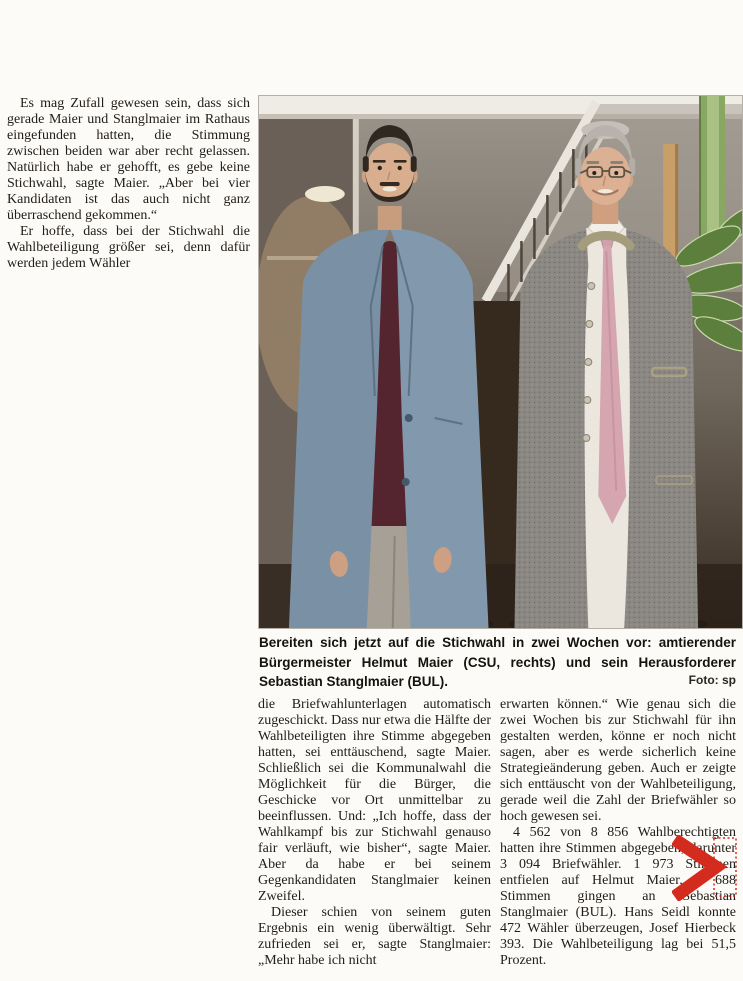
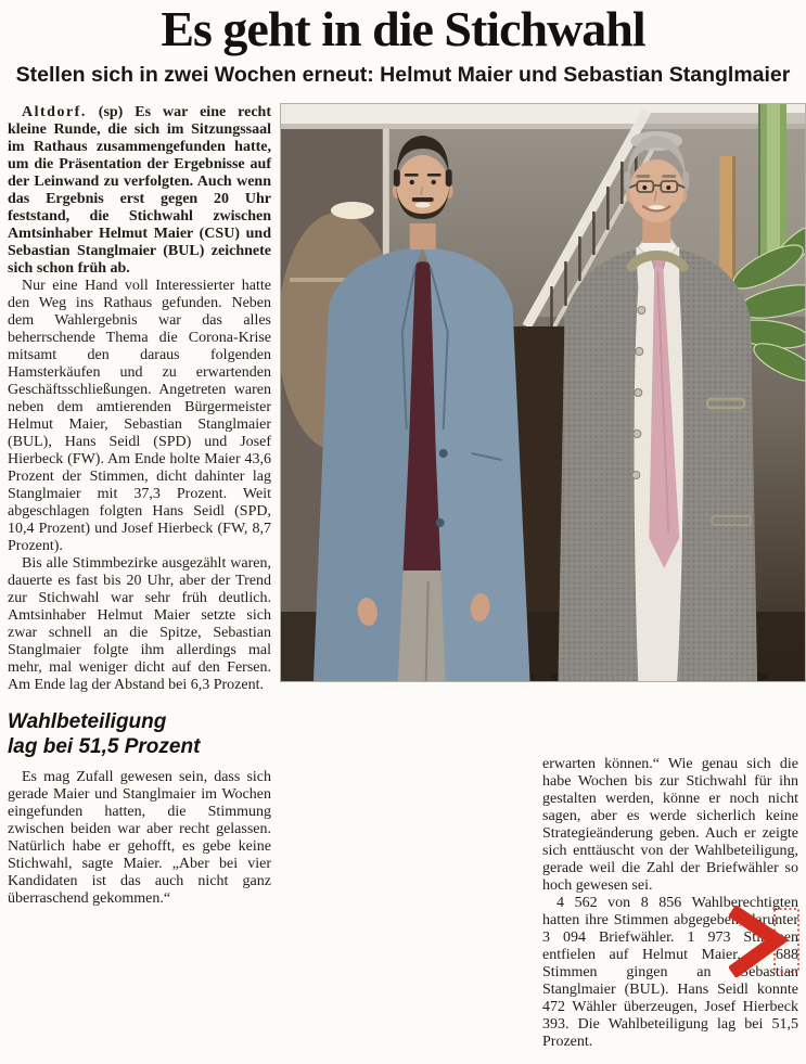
+ Es geht in die Stichwahl
+ Stellen sich in zwei Wochen erneut: Helmut Maier und Sebastian Stanglmaier
+ Altdorf. (sp) Es war eine recht kleine Runde, die sich im Sitzungssaal im Rathaus zusammengefunden hatte, um die Präsentation der Ergebnisse auf der Leinwand zu verfolgten. Auch wenn das Ergebnis erst gegen 20 Uhr feststand, die Stichwahl zwischen Amtsinhaber Helmut Maier (CSU) und Sebastian Stanglmaier (BUL) zeichnete sich schon früh ab.
+ Nur eine Hand voll Interessierter hatte den Weg ins Rathaus gefunden. Neben dem Wahlergebnis war das alles beherrschende Thema die Corona-Krise mitsamt den daraus folgenden Hamsterkäufen und zu erwartenden Geschäftsschließungen. Angetreten waren neben dem amtierenden Bürgermeister Helmut Maier, Sebastian Stanglmaier (BUL), Hans Seidl (SPD) und Josef Hierbeck (FW). Am Ende holte Maier 43,6 Prozent der Stimmen, dicht dahinter lag Stanglmaier mit 37,3 Prozent. Weit abgeschlagen folgten Hans Seidl (SPD, 10,4 Prozent) und Josef Hierbeck (FW, 8,7 Prozent).
+ Bis alle Stimmbezirke ausgezählt waren, dauerte es fast bis 20 Uhr, aber der Trend zur Stichwahl war sehr früh deutlich. Amtsinhaber Helmut Maier setzte sich zwar schnell an die Spitze, Sebastian Stanglmaier folgte ihm allerdings mal mehr, mal weniger dicht auf den Fersen. Am Ende lag der Abstand bei 6,3 Prozent.
+ Wahlbeteiligung
+ lag bei 51,5 Prozent
- Es mag Zufall gewesen sein, dass sich gerade Maier und Stanglmaier im Rathaus eingefunden hatten, die Stimmung zwischen beiden war aber recht gelassen. Natürlich habe er gehofft, es gebe keine Stichwahl, sagte Maier. „Aber bei vier Kandidaten ist das auch nicht ganz überraschend gekommen.“
+ Es mag Zufall gewesen sein, dass sich gerade Maier und Stanglmaier im Wochen eingefunden hatten, die Stimmung zwischen beiden war aber recht gelassen. Natürlich habe er gehofft, es gebe keine Stichwahl, sagte Maier. „Aber bei vier Kandidaten ist das auch nicht ganz überraschend gekommen.“
- Er hoffe, dass bei der Stichwahl die Wahlbeteiligung größer sei, denn dafür werden jedem Wähler
- Bereiten sich jetzt auf die Stichwahl in zwei Wochen vor: amtierender Bürgermeister Helmut Maier (CSU, rechts) und sein Herausforderer Sebastian Stanglmaier (BUL).
- Foto: sp
- die Briefwahlunterlagen automatisch zugeschickt. Dass nur etwa die Hälfte der Wahlbeteiligten ihre Stimme abgegeben hatten, sei enttäuschend, sagte Maier. Schließlich sei die Kommunalwahl die Möglichkeit für die Bürger, die Geschicke vor Ort unmittelbar zu beeinflussen. Und: „Ich hoffe, dass der Wahlkampf bis zur Stichwahl genauso fair verläuft, wie bisher“, sagte Maier. Aber da habe er bei seinem Gegenkandidaten Stanglmaier keinen Zweifel.
- Dieser schien von seinem guten Ergebnis ein wenig überwältigt. Sehr zufrieden sei er, sagte Stanglmaier: „Mehr habe ich nicht
- erwarten können.“ Wie genau sich die zwei Wochen bis zur Stichwahl für ihn gestalten werden, könne er noch nicht sagen, aber es werde sicherlich keine Strategieänderung geben. Auch er zeigte sich enttäuscht von der Wahlbeteiligung, gerade weil die Zahl der Briefwähler so hoch gewesen sei.
+ erwarten können.“ Wie genau sich die habe Wochen bis zur Stichwahl für ihn gestalten werden, könne er noch nicht sagen, aber es werde sicherlich keine Strategieänderung geben. Auch er zeigte sich enttäuscht von der Wahlbeteiligung, gerade weil die Zahl der Briefwähler so hoch gewesen sei.
  4 562 von 8 856 Wahlberechtigten hatten ihre Stimmen abgegeberunter 3 094 Briefwähler. 1 973 Stien entfielen auf Helmut Maier, 688 Stimmen gingen anebasn Stanglmaier (BUL). Hans Seidl konnte 472 Wähler überzeugen, Josef Hierbeck 393. Die Wahlbeteiligung lag bei 51,5 Prozent.
